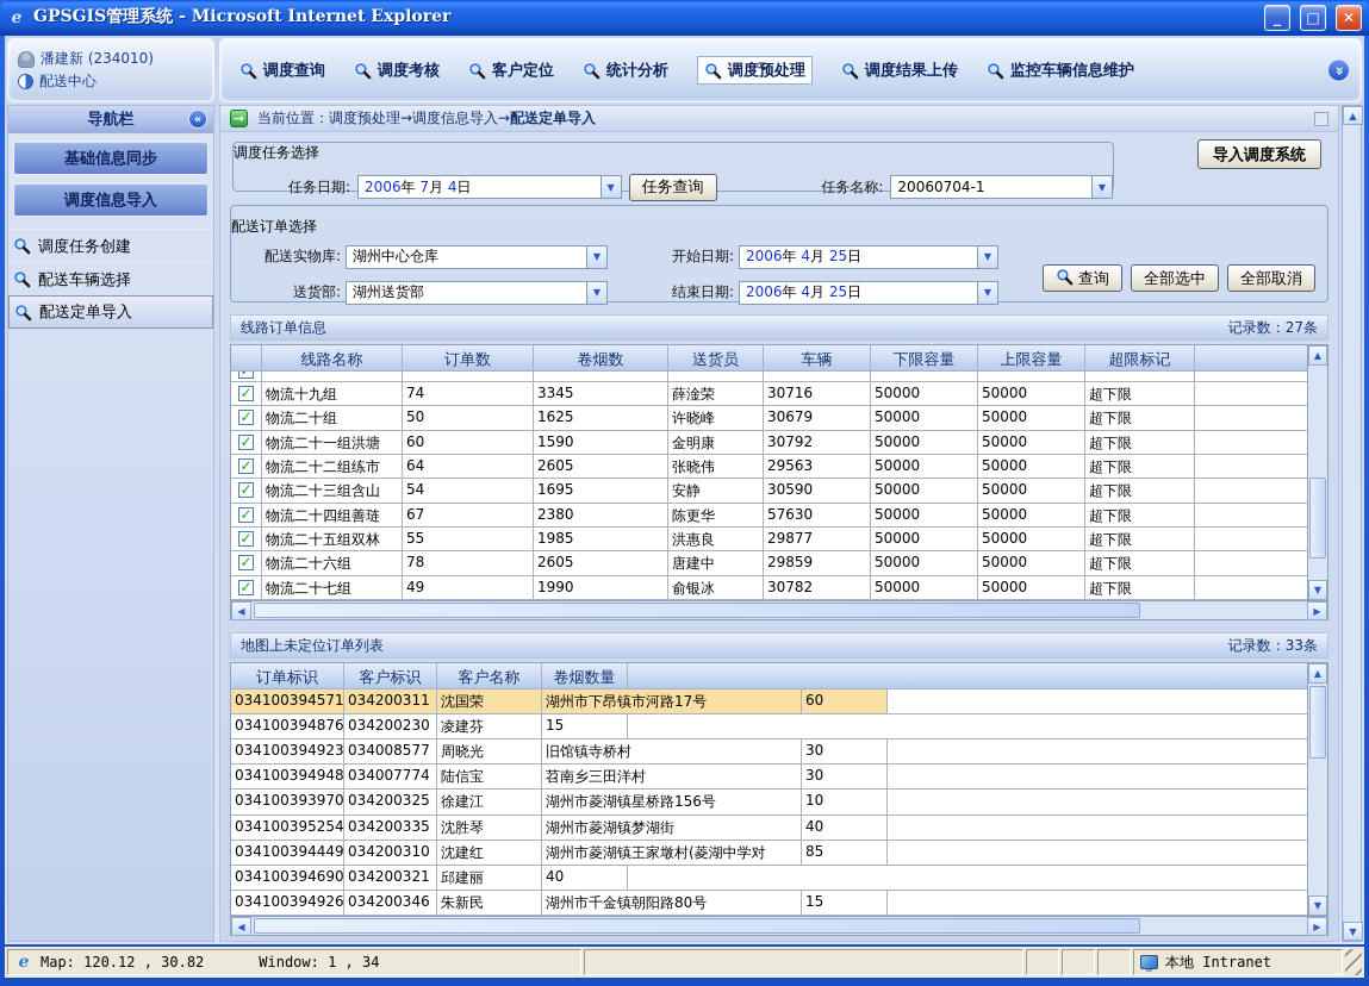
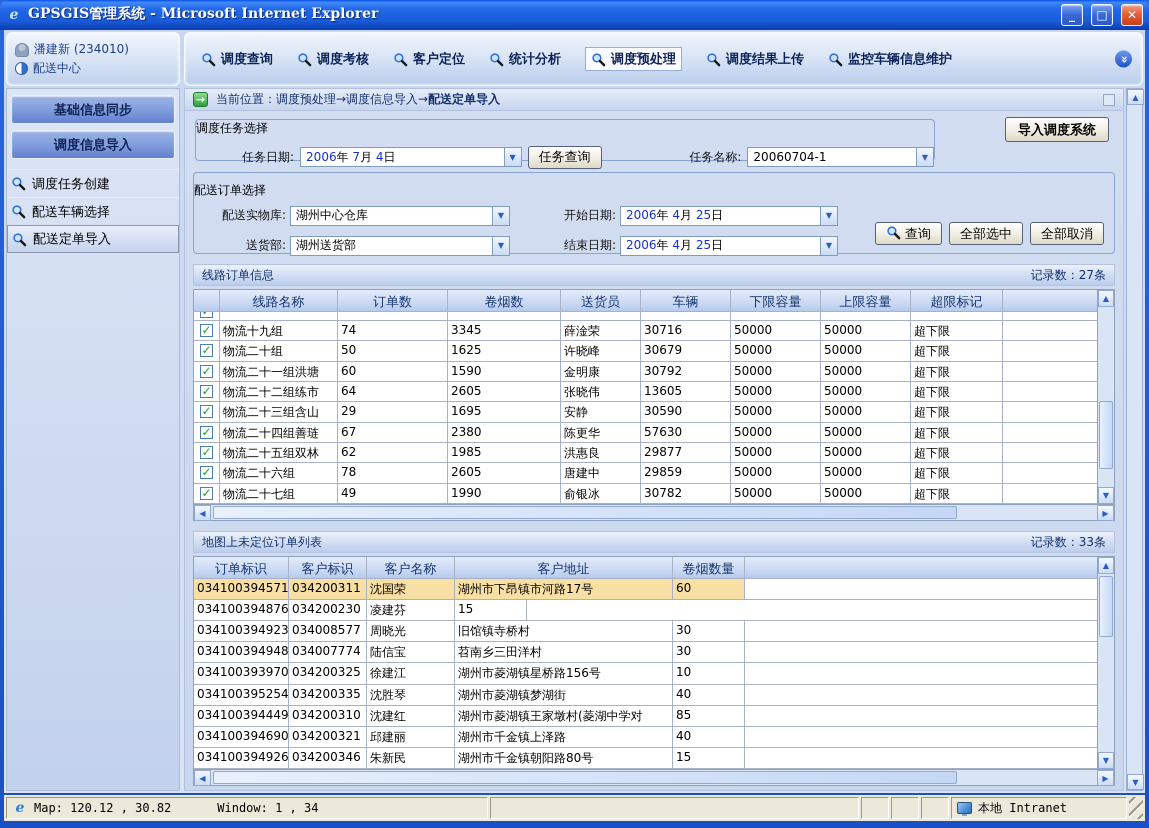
  e
  GPSGIS管理系统 - Microsoft Internet Explorer
  _
  □
  ✕
  潘建新 (234010)
  配送中心
  调度查询
  调度考核
  客户定位
  统计分析
  调度预处理
  调度结果上传
  监控车辆信息维护
- 导航栏
- «
  基础信息同步
  调度信息导入
  调度任务创建
  配送车辆选择
  配送定单导入
  →
  当前位置：调度预处理→调度信息导入→配送定单导入
  调度任务选择
  任务日期:
  2006年 7月 4日
  ▼
  任务查询
  任务名称:
  20060704-1
  ▼
  导入调度系统
  配送订单选择
  配送实物库:
  湖州中心仓库
  ▼
  开始日期:
  2006年 4月 25日
  ▼
  送货部:
  湖州送货部
  ▼
  结束日期:
  2006年 4月 25日
  ▼
  查询
  全部选中
  全部取消
  线路订单信息
  记录数：27条
  线路名称
  订单数
  卷烟数
  送货员
  车辆
  下限容量
  上限容量
  超限标记
  ✓
  物流十九组
  74
  3345
  薛淦荣
  30716
  50000
  50000
  超下限
  ✓
  物流二十组
  50
  1625
  许晓峰
  30679
  50000
  50000
  超下限
  ✓
  物流二十一组洪塘
  60
  1590
  金明康
  30792
  50000
  50000
  超下限
  ✓
  物流二十二组练市
  64
  2605
  张晓伟
- 29563
+ 13605
  50000
  50000
  超下限
  ✓
  物流二十三组含山
- 54
+ 29
  1695
  安静
  30590
  50000
  50000
  超下限
  ✓
  物流二十四组善琏
  67
  2380
  陈更华
  57630
  50000
  50000
  超下限
  ✓
  物流二十五组双林
- 55
+ 62
  1985
  洪惠良
  29877
  50000
  50000
  超下限
  ✓
  物流二十六组
  78
  2605
  唐建中
  29859
  50000
  50000
  超下限
  ✓
  物流二十七组
  49
  1990
  俞银冰
  30782
  50000
  50000
  超下限
  ▲
  ▼
  ◀
  ▶
  地图上未定位订单列表
  记录数：33条
  订单标识
  客户标识
  客户名称
+ 客户地址
  卷烟数量
  034100394571
  034200311
  沈国荣
  湖州市下昂镇市河路17号
  60
  034100394876
  034200230
  凌建芬
  15
  034100394923
  034008577
  周晓光
  旧馆镇寺桥村
  30
  034100394948
  034007774
  陆信宝
  苕南乡三田洋村
  30
  034100393970
  034200325
  徐建江
  湖州市菱湖镇星桥路156号
  10
  034100395254
  034200335
  沈胜琴
  湖州市菱湖镇梦湖街
  40
  034100394449
  034200310
  沈建红
  湖州市菱湖镇王家墩村(菱湖中学对
  85
  034100394690
  034200321
  邱建丽
+ 湖州市千金镇上泽路
  40
  034100394926
  034200346
  朱新民
  湖州市千金镇朝阳路80号
  15
  ▲
  ▼
  ◀
  ▶
  ▲
  ▼
  e
  Map: 120.12 , 30.82
  Window: 1 , 34
  本地 Intranet
